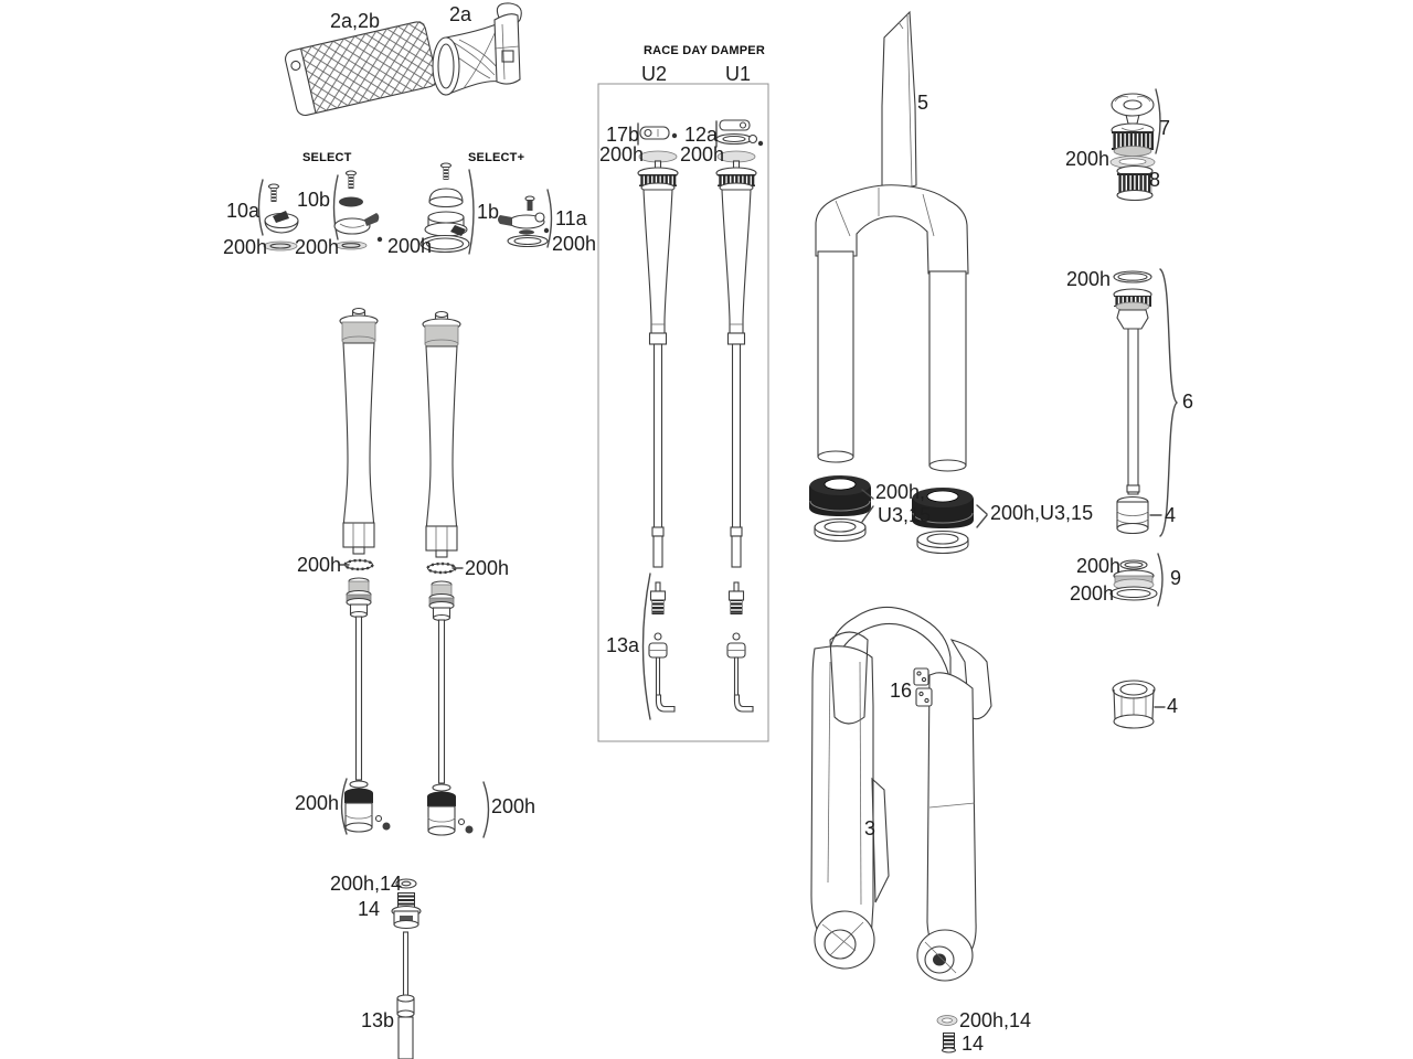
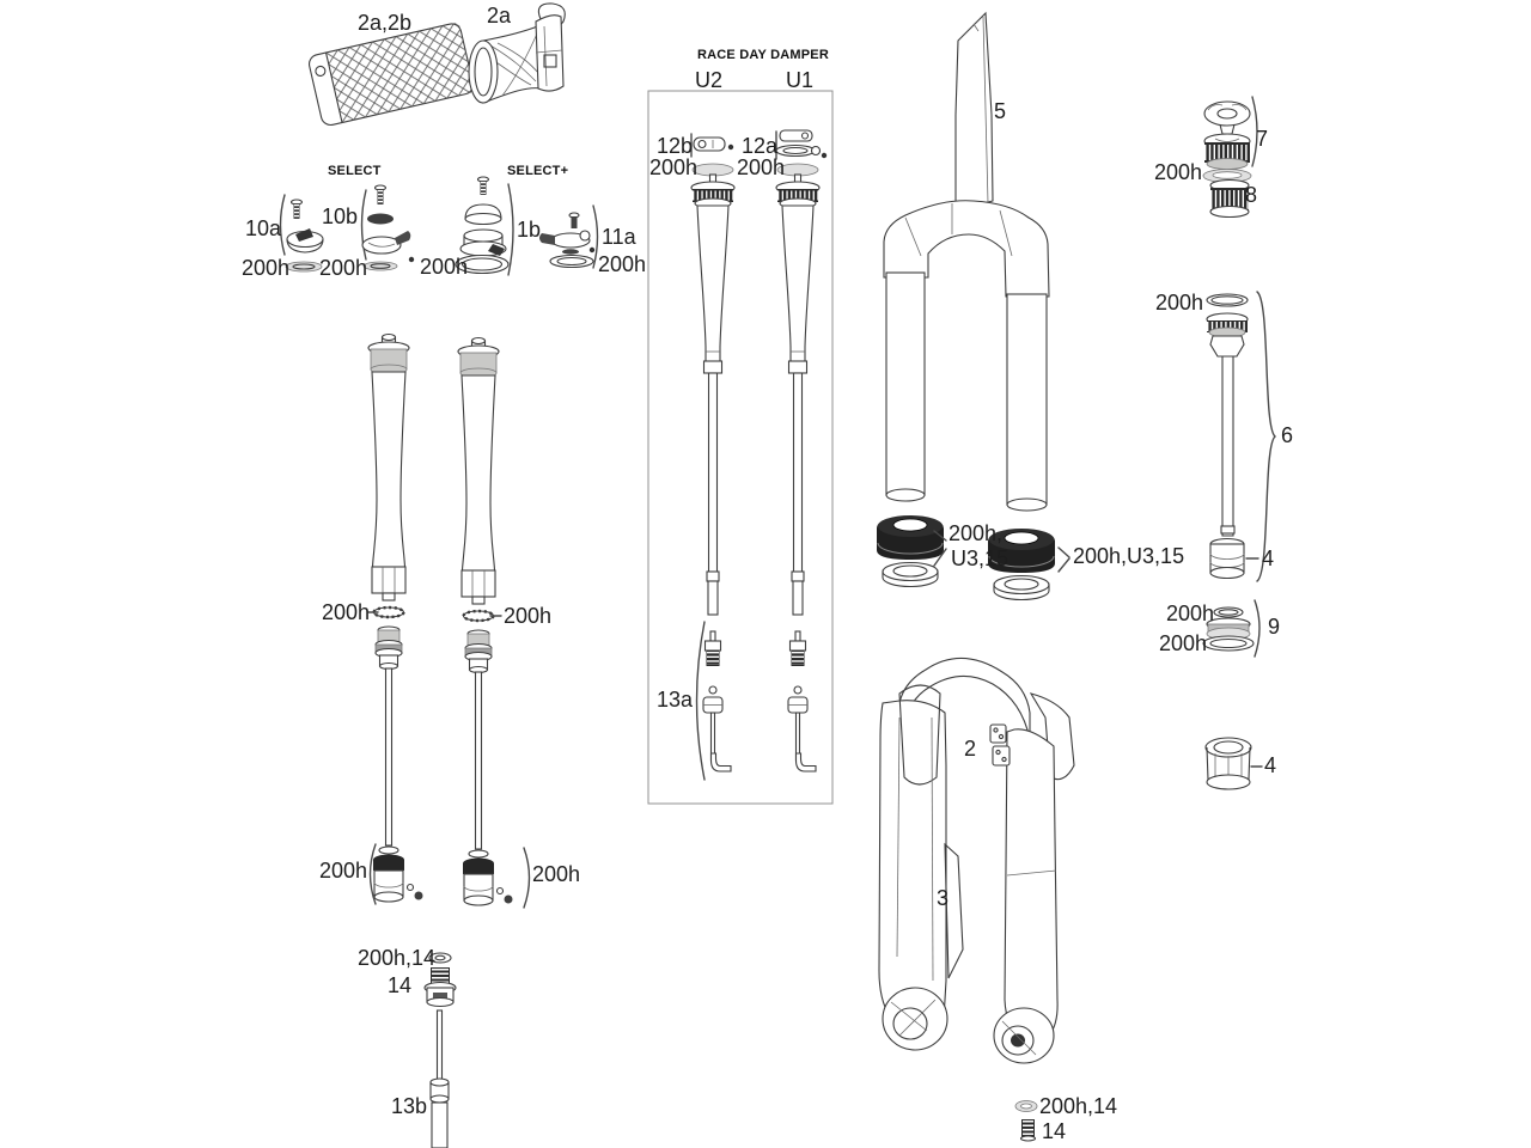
  2a,2b
  2a
  SELECT
  SELECT+
  10a
  10b
  200h
  200h
  1b
  200h
  11a
  200h
  RACE DAY DAMPER
  U2
  U1
- 17b
+ 12b
  200h
  12a
  200h
  13a
  200h
  200h
  200h
  200h
  200h,14
  14
  13b
  5
  200h,
  U3,15
  200h,U3,15
- 16
+ 2
  3
  200h,14
  14
  7
  200h
  8
  200h
  6
  4
  200h
  200h
  9
  4
